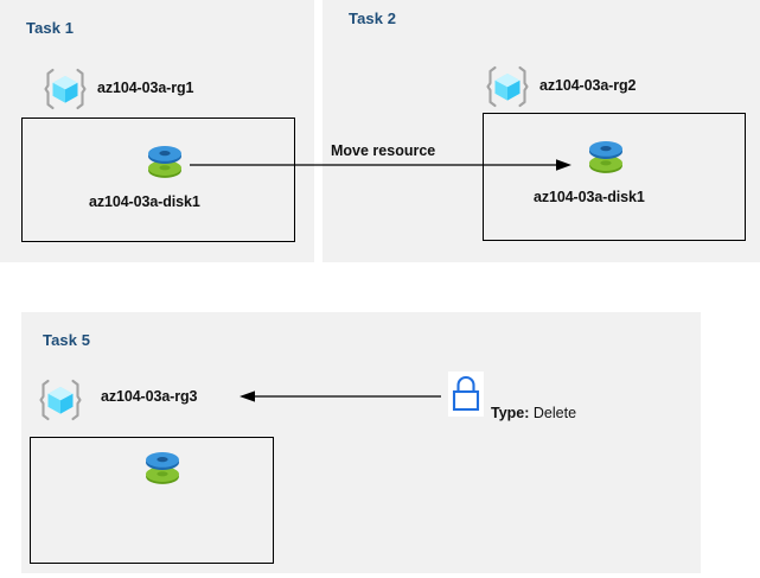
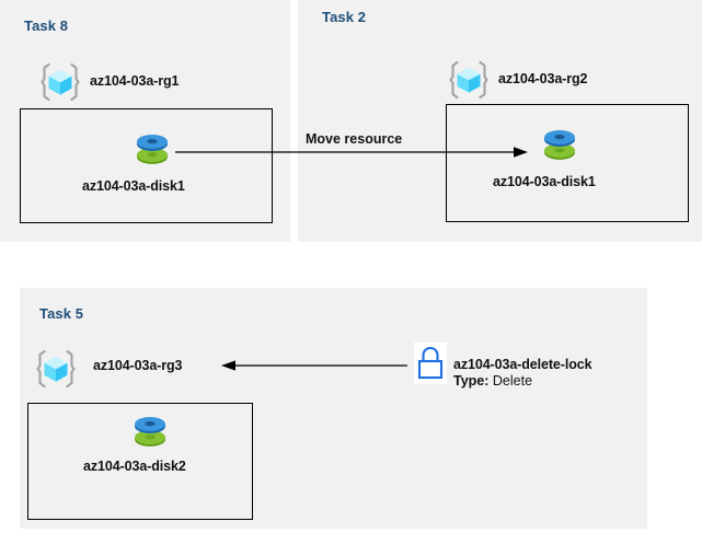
- Task 1
+ Task 8
  az104-03a-rg1
  az104-03a-disk1
  Task 2
  az104-03a-rg2
  az104-03a-disk1
  Move resource
  Task 5
  az104-03a-rg3
+ az104-03a-disk2
+ az104-03a-delete-lock
  Type: Delete
